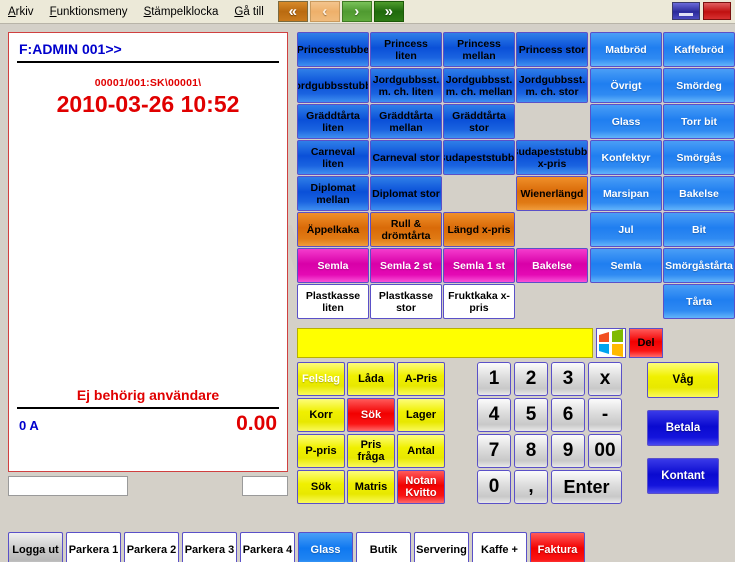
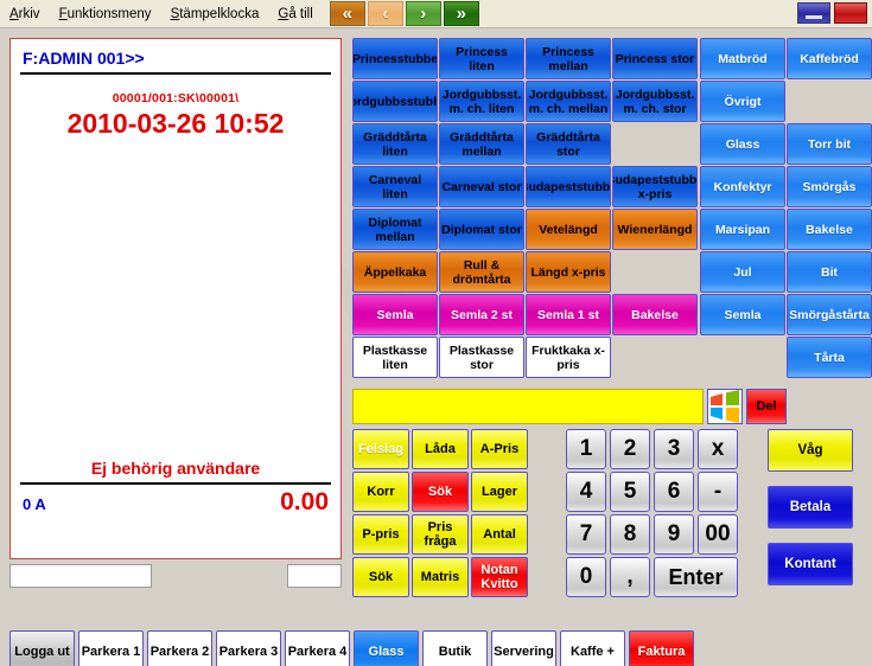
  Arkiv
  Funktionsmeny
  Stämpelklocka
  Gå till
  «
  ‹
  ›
  »
  F:ADMIN 001>>
  00001/001:SK\00001\
  2010-03-26 10:52
  Ej behörig användare
  0 A
  0.00
  Princesstubbe
  Princess liten
  Princess mellan
  Princess stor
  Matbröd
  Kaffebröd
  ordgubbsstubb
  Jordgubbsst. m. ch. liten
  Jordgubbsst. m. ch. mellan
  Jordgubbsst. m. ch. stor
  Övrigt
- Smördeg
  Gräddtårta liten
  Gräddtårta mellan
  Gräddtårta stor
  Glass
  Torr bit
  Carneval liten
  Carneval stor
  udapeststubb
  udapeststubb x-pris
  Konfektyr
  Smörgås
  Diplomat mellan
  Diplomat stor
+ Vetelängd
  Wienerlängd
  Marsipan
  Bakelse
  Äppelkaka
  Rull & drömtårta
  Längd x-pris
  Jul
  Bit
  Semla
  Semla 2 st
  Semla 1 st
  Bakelse
  Semla
  Smörgåstårta
  Plastkasse liten
  Plastkasse stor
  Fruktkaka x-pris
  Tårta
  Del
  Felslag
  Låda
  A-Pris
  Korr
  Sök
  Lager
  P-pris
  Pris fråga
  Antal
  Sök
  Matris
  Notan Kvitto
  1
  2
  3
  x
  4
  5
  6
  -
  7
  8
  9
  00
  0
  ,
  Enter
  Våg
  Betala
  Kontant
  Logga ut
  Parkera 1
  Parkera 2
  Parkera 3
  Parkera 4
  Glass
  Butik
  Servering
  Kaffe +
  Faktura
